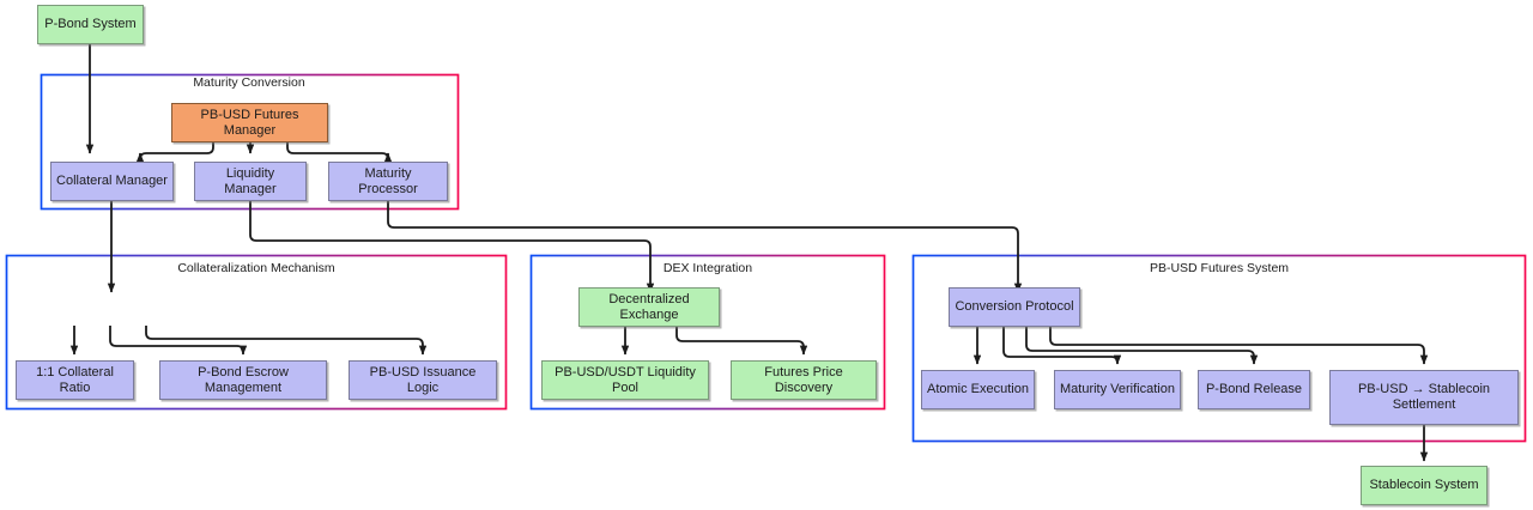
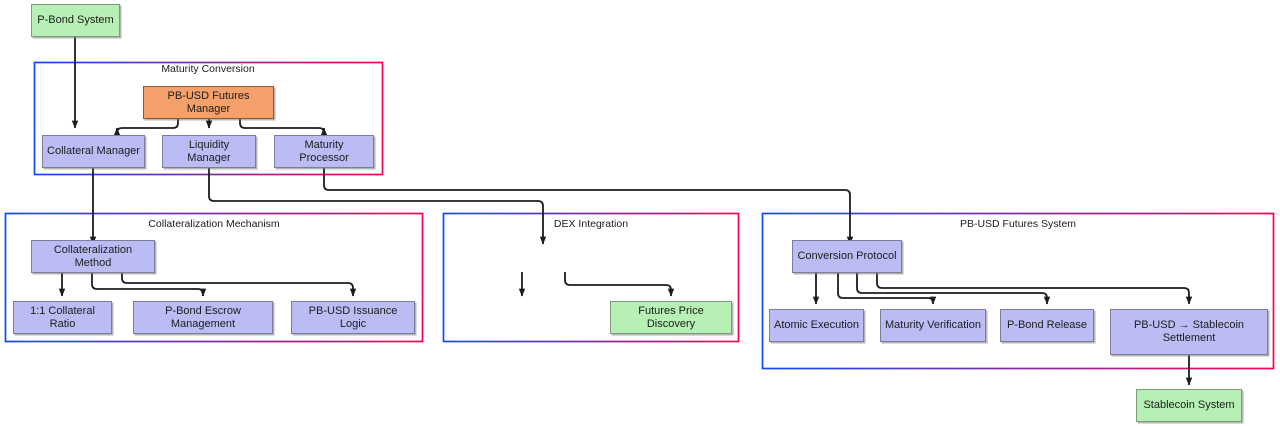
  Maturity Conversion
  Collateralization Mechanism
  DEX Integration
  PB-USD Futures System
  P-Bond System
  PB-USD Futures Manager
  Collateral Manager
  Liquidity Manager
  Maturity Processor
+ Collateralization Method
  1:1 Collateral Ratio
  P-Bond Escrow Management
  PB-USD Issuance Logic
- Decentralized Exchange
- PB-USD/USDT Liquidity Pool
  Futures Price Discovery
  Conversion Protocol
  Atomic Execution
  Maturity Verification
  P-Bond Release
  PB-USD → Stablecoin Settlement
  Stablecoin System
